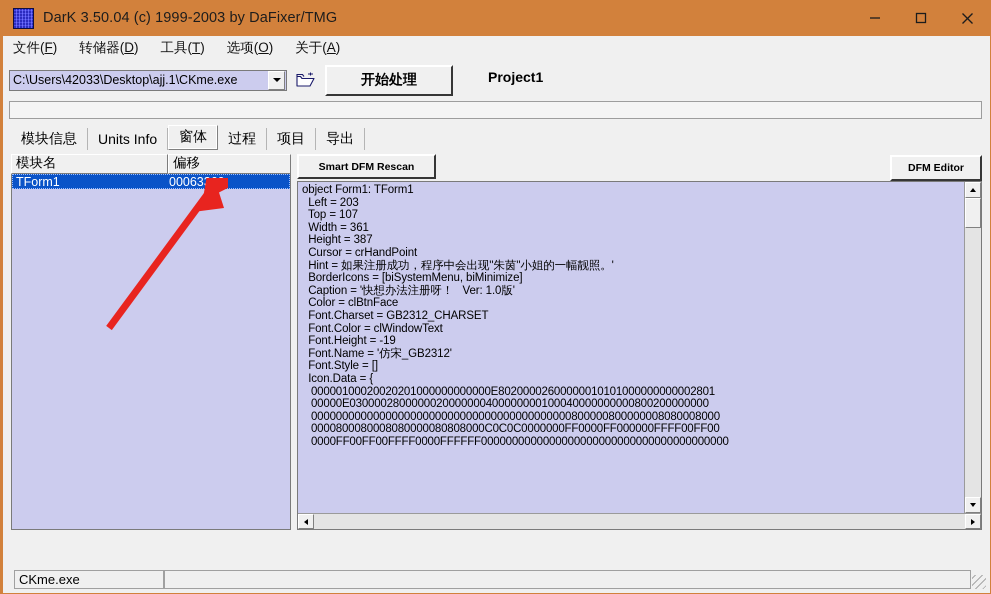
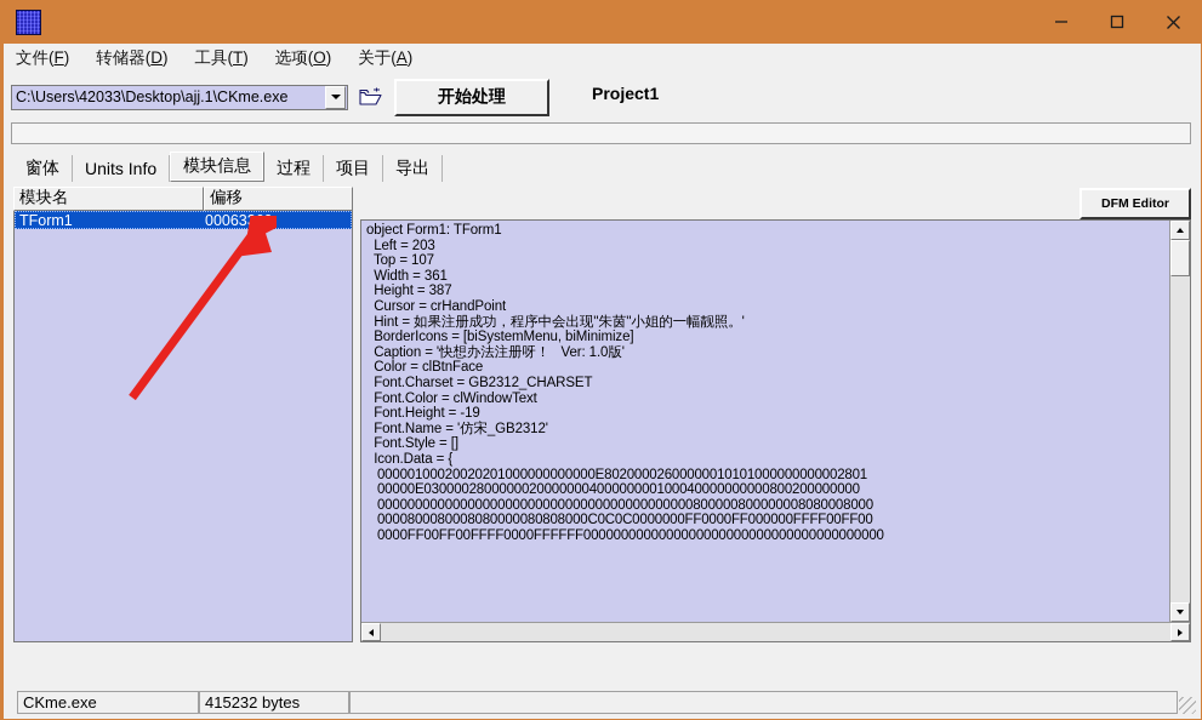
- DarK 3.50.04 (c) 1999-2003 by DaFixer/TMG
  文件(F)
  转储器(D)
  工具(T)
  选项(O)
  关于(A)
  C:\Users\42033\Desktop\ajj.1\CKme.exe
  开始处理
  Project1
- 模块信息
+ 窗体
  Units Info
- 窗体
+ 模块信息
  过程
  项目
  导出
  模块名
  偏移
  TForm1
  0006330
- Smart DFM Rescan
  DFM Editor
  object Form1: TForm1
  Left = 203
  Top = 107
  Width = 361
  Height = 387
  Cursor = crHandPoint
  Hint = 如果注册成功，程序中会出现''朱茵''小姐的一幅靓照。'
  BorderIcons = [biSystemMenu, biMinimize]
  Caption = '快想办法注册呀！ Ver: 1.0版'
  Color = clBtnFace
  Font.Charset = GB2312_CHARSET
  Font.Color = clWindowText
  Font.Height = -19
  Font.Name = '仿宋_GB2312'
  Font.Style = []
  Icon.Data = {
  00000100020020201000000000000E80200002600000010101000000000002801
  00000E0300002800000020000000400000000100040000000000800200000000
  000000000000000000000000000000000000000000800000800000008080008000
  0000800080008080000080808000C0C0C0000000FF0000FF000000FFFF00FF00
  0000FF00FF00FFFF0000FFFFFF0000000000000000000000000000000000000000
  CKme.exe
+ 415232 bytes
